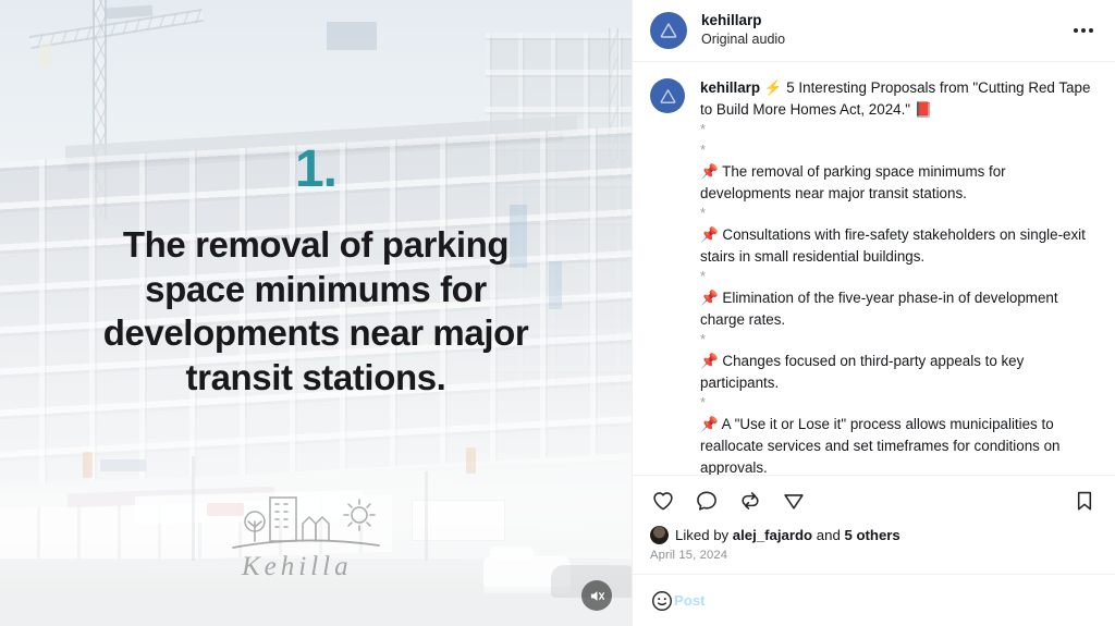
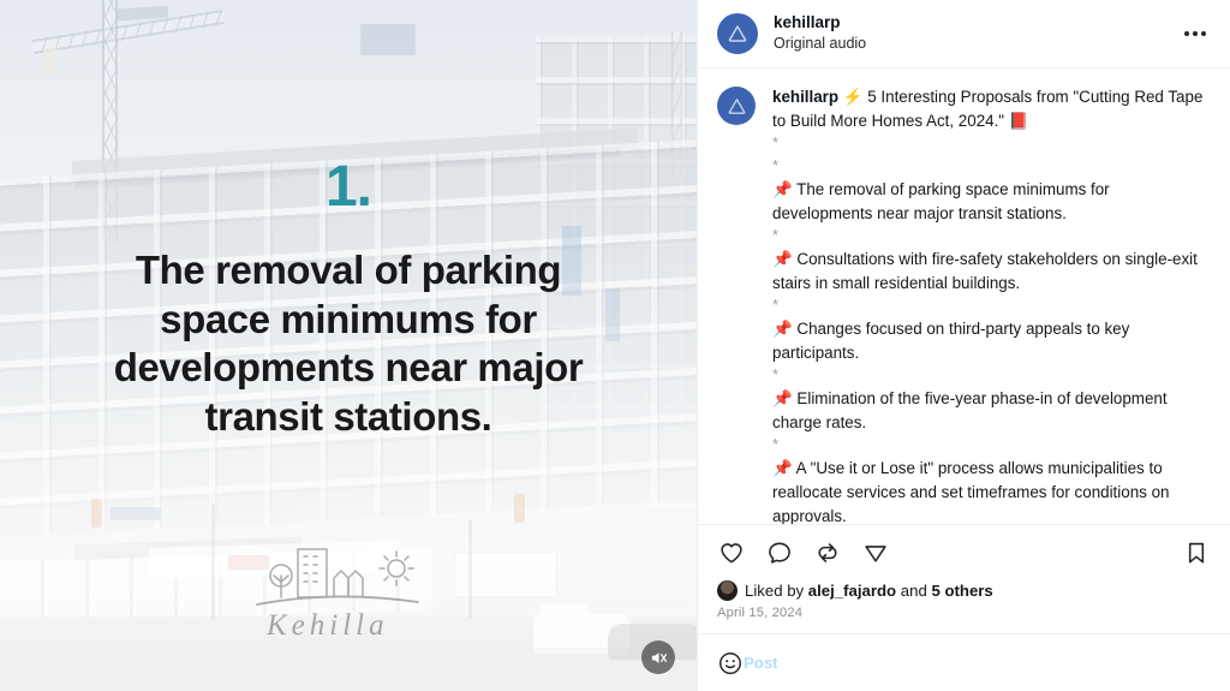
  1.
  The removal of parking
  space minimums for
  developments near major
  transit stations.
  Kehilla
  kehillarp
  Original audio
  kehillarp ⚡ 5 Interesting Proposals from "Cutting Red Tape to Build More Homes Act, 2024." 📕
  *
  *
  📌 The removal of parking space minimums for developments near major transit stations.
  *
  📌 Consultations with fire-safety stakeholders on single-exit stairs in small residential buildings.
  *
- 📌 Elimination of the five-year phase-in of development charge rates.
+ 📌 Changes focused on third-party appeals to key participants.
  *
- 📌 Changes focused on third-party appeals to key participants.
+ 📌 Elimination of the five-year phase-in of development charge rates.
  *
  📌 A "Use it or Lose it" process allows municipalities to reallocate services and set timeframes for conditions on approvals.
  Liked by
  alej_fajardo
  and
  5 others
  April 15, 2024
  Post
